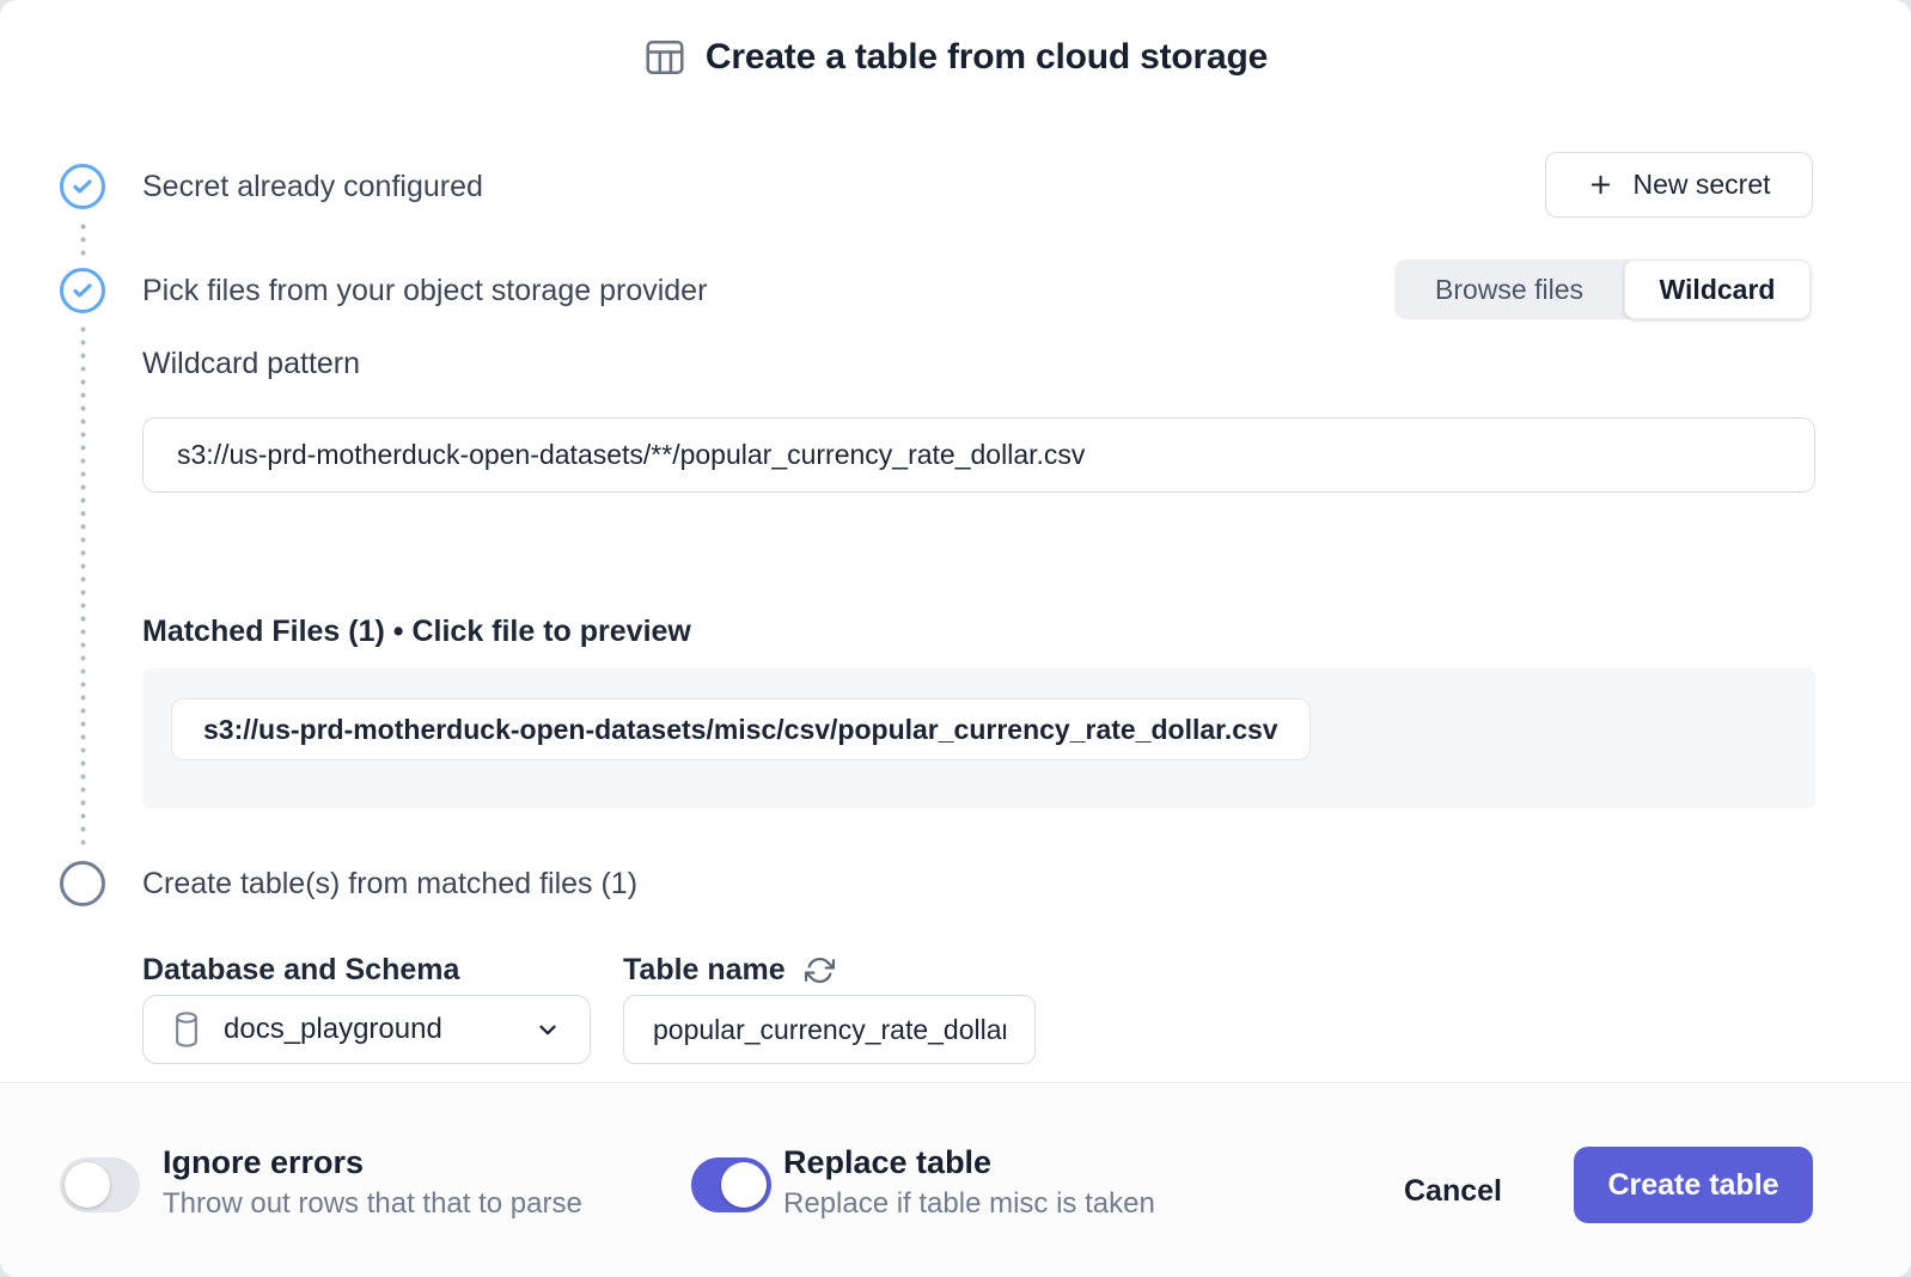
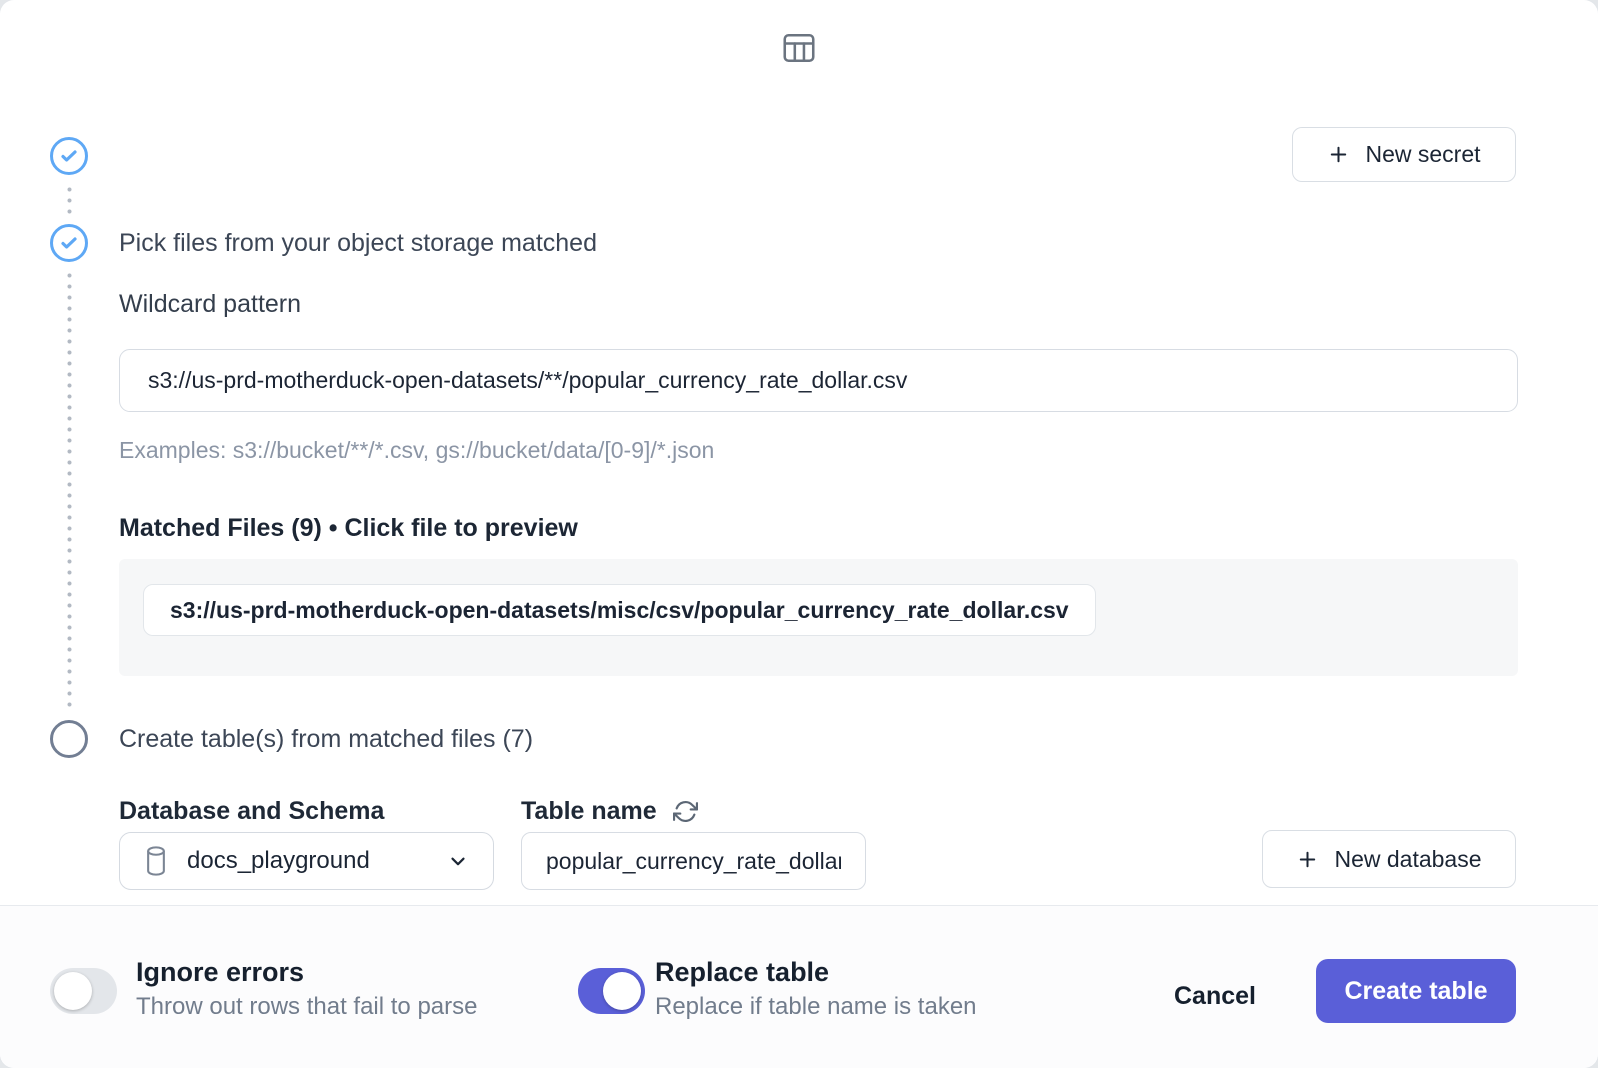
- Create a table from cloud storage
- Secret already configured
  New secret
- Pick files from your object storage provider
+ Pick files from your object storage matched
- Browse files
- Wildcard
  Wildcard pattern
  s3://us-prd-motherduck-open-datasets/**/popular_currency_rate_dollar.csv
+ Examples: s3://bucket/**/*.csv, gs://bucket/data/[0-9]/*.json
- Matched Files (1) • Click file to preview
+ Matched Files (9) • Click file to preview
  s3://us-prd-motherduck-open-datasets/misc/csv/popular_currency_rate_dollar.csv
- Create table(s) from matched files (1)
+ Create table(s) from matched files (7)
  Database and Schema
  Table name
  docs_playground
  popular_currency_rate_dolla
+ New database
  Ignore errors
- Throw out rows that that to parse
+ Throw out rows that fail to parse
  Replace table
- Replace if table misc is taken
+ Replace if table name is taken
  Cancel
  Create table
